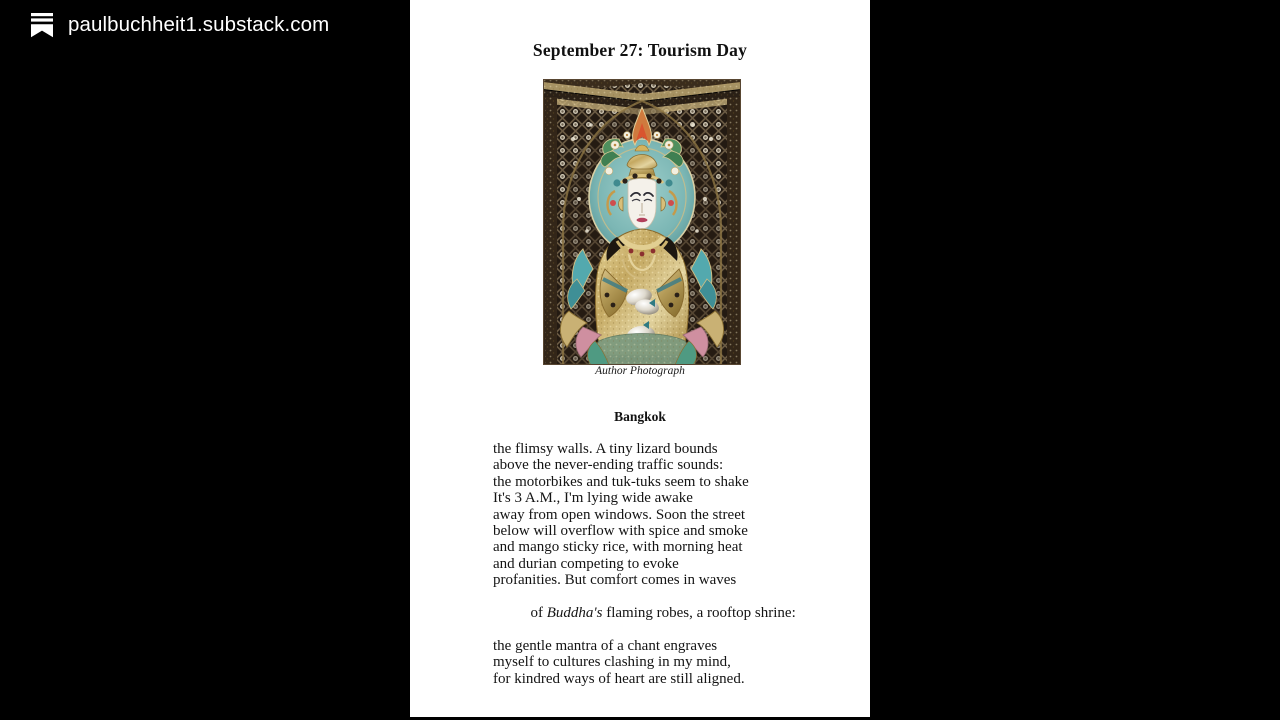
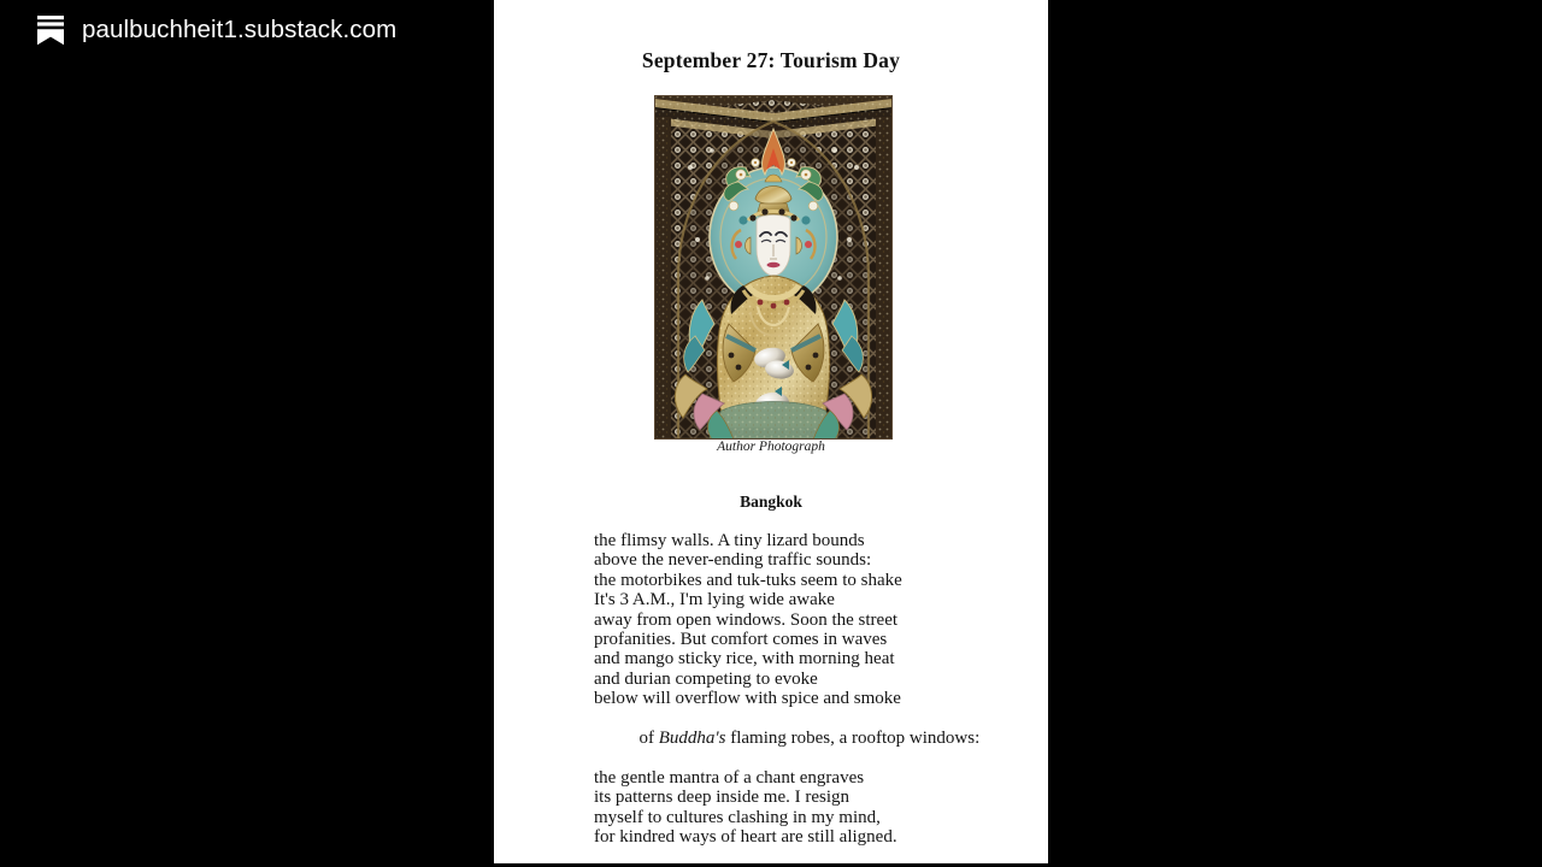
  paulbuchheit1.substack.com
  September 27: Tourism Day
  Author Photograph
  Bangkok
  the flimsy walls. A tiny lizard bounds
  above the never-ending traffic sounds:
  the motorbikes and tuk-tuks seem to shake
  It's 3 A.M., I'm lying wide awake
  away from open windows. Soon the street
- below will overflow with spice and smoke
+ profanities. But comfort comes in waves
  and mango sticky rice, with morning heat
  and durian competing to evoke
- profanities. But comfort comes in waves
+ below will overflow with spice and smoke
- of Buddha's flaming robes, a rooftop shrine:
+ of Buddha's flaming robes, a rooftop windows:
  the gentle mantra of a chant engraves
+ its patterns deep inside me. I resign
  myself to cultures clashing in my mind,
  for kindred ways of heart are still aligned.
